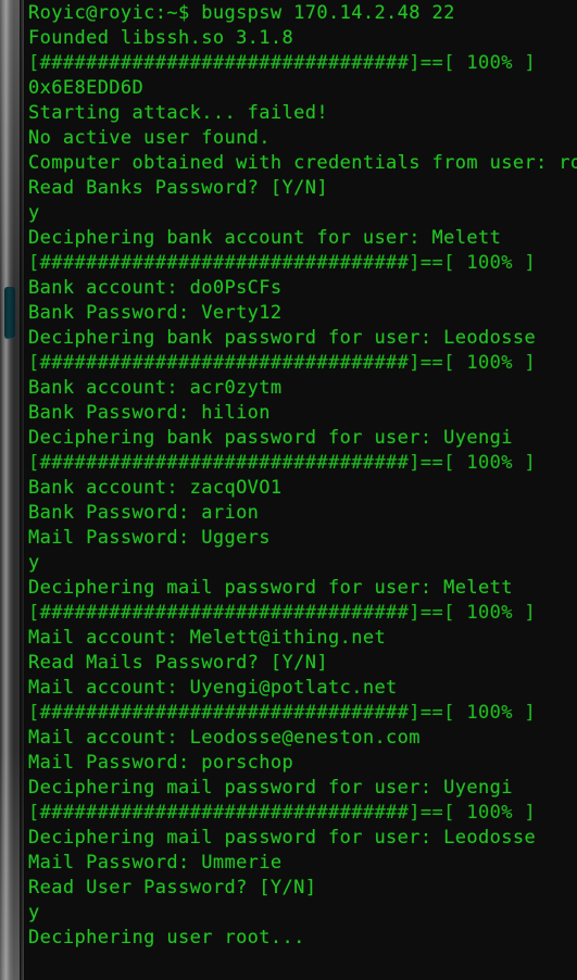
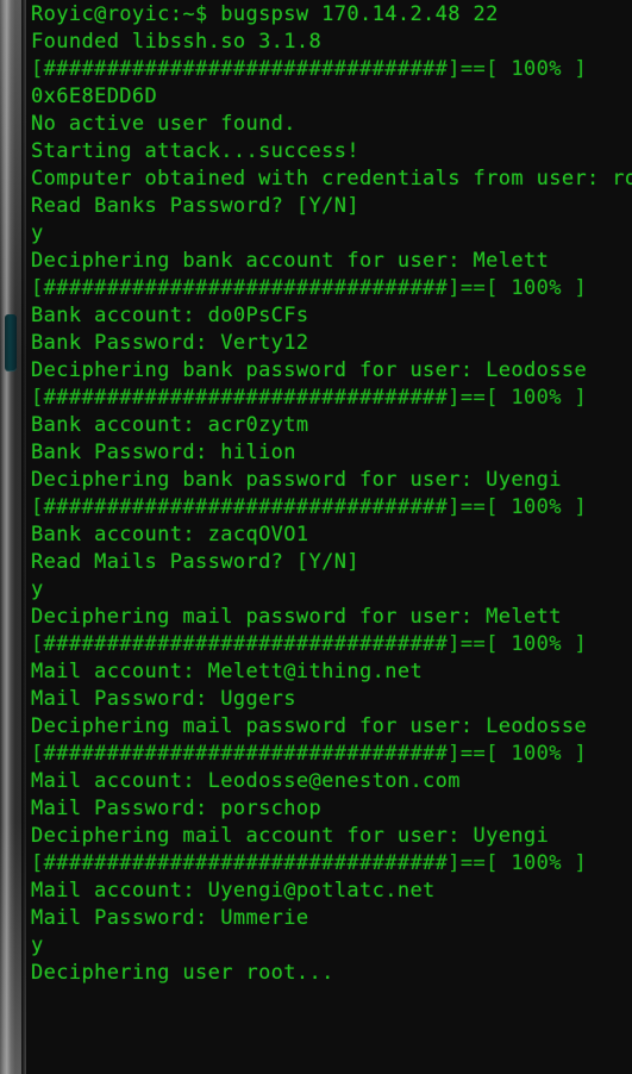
  Royic@royic:~$ bugspsw 170.14.2.48 22
  Founded libssh.so 3.1.8
  [################################]==[ 100% ]
  0x6E8EDD6D
- Starting attack... failed!
  No active user found.
+ Starting attack...success!
  Computer obtained with credentials from user: ro
  Read Banks Password? [Y/N]
  y
  Deciphering bank account for user: Melett
  [################################]==[ 100% ]
  Bank account: do0PsCFs
  Bank Password: Verty12
  Deciphering bank password for user: Leodosse
  [################################]==[ 100% ]
  Bank account: acr0zytm
  Bank Password: hilion
  Deciphering bank password for user: Uyengi
  [################################]==[ 100% ]
  Bank account: zacqOVO1
- Bank Password: arion
- Mail Password: Uggers
+ Read Mails Password? [Y/N]
  y
  Deciphering mail password for user: Melett
  [################################]==[ 100% ]
  Mail account: Melett@ithing.net
- Read Mails Password? [Y/N]
+ Mail Password: Uggers
- Mail account: Uyengi@potlatc.net
+ Deciphering mail password for user: Leodosse
  [################################]==[ 100% ]
  Mail account: Leodosse@eneston.com
  Mail Password: porschop
- Deciphering mail password for user: Uyengi
+ Deciphering mail account for user: Uyengi
  [################################]==[ 100% ]
- Deciphering mail password for user: Leodosse
+ Mail account: Uyengi@potlatc.net
  Mail Password: Ummerie
- Read User Password? [Y/N]
  y
  Deciphering user root...
